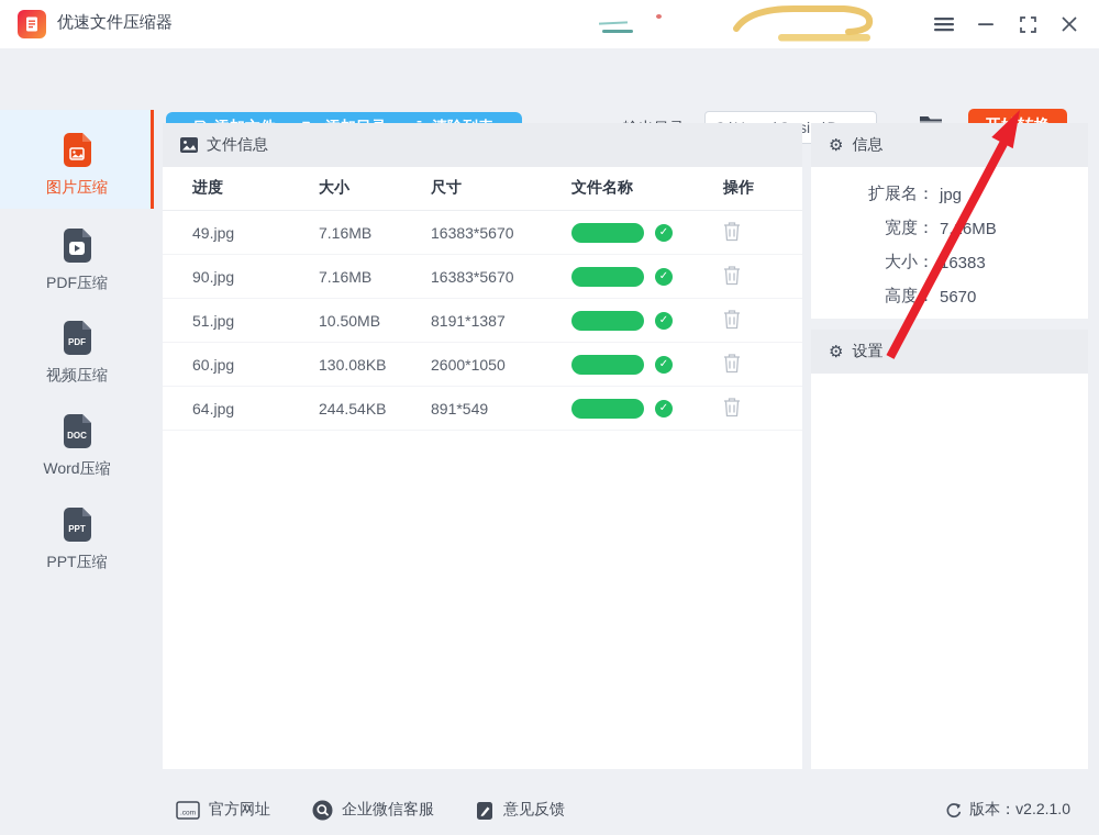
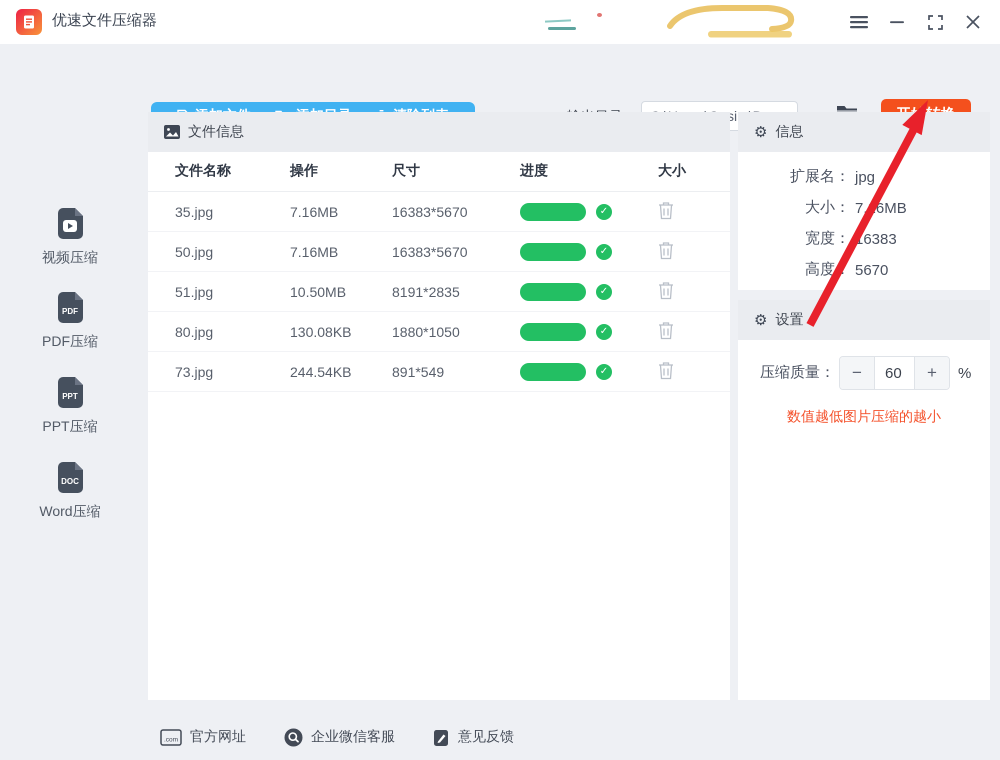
  优速文件压缩器
- 图片压缩
- PDF压缩
+ 视频压缩
  PDF
- 视频压缩
+ PDF压缩
- DOC
+ PPT
- Word压缩
+ PPT压缩
- PPT
+ DOC
- PPT压缩
+ Word压缩
  文件信息
- 进度
+ 文件名称
- 大小
+ 操作
  尺寸
- 文件名称
+ 进度
- 操作
+ 大小
- 49.jpg
+ 35.jpg
  7.16MB
  16383*5670
  ✓
- 90.jpg
+ 50.jpg
  7.16MB
  16383*5670
  ✓
  51.jpg
  10.50MB
- 8191*1387
+ 8191*2835
  ✓
- 60.jpg
+ 80.jpg
  130.08KB
- 2600*1050
+ 1880*1050
  ✓
- 64.jpg
+ 73.jpg
  244.54KB
  891*549
  ✓
  ⚙
  信息
  扩展名：
  jpg
- 宽度：
+ 大小：
  7.6MB
- 大小：
+ 宽度：
  6383
  5670
  ⚙
  设置
+ 压缩质量：
+ −
+ 60
+ +
+ %
+ 数值越低图片压缩的越小
  官方网址
  企业微信客服
  意见反馈
- 版本：v2.2.1.0
